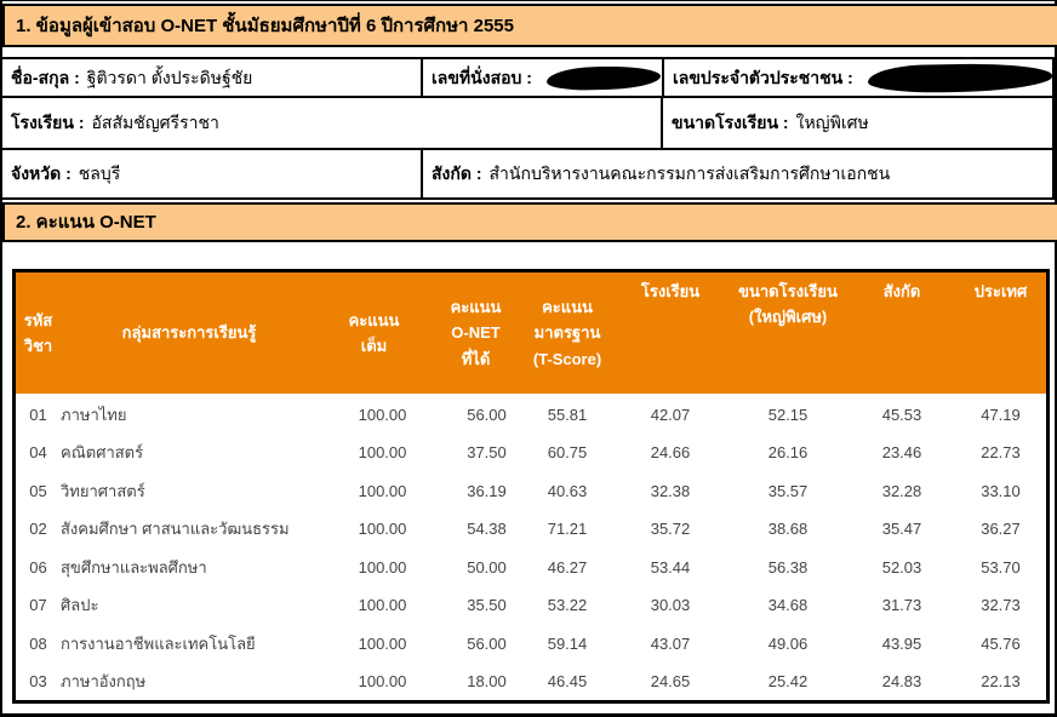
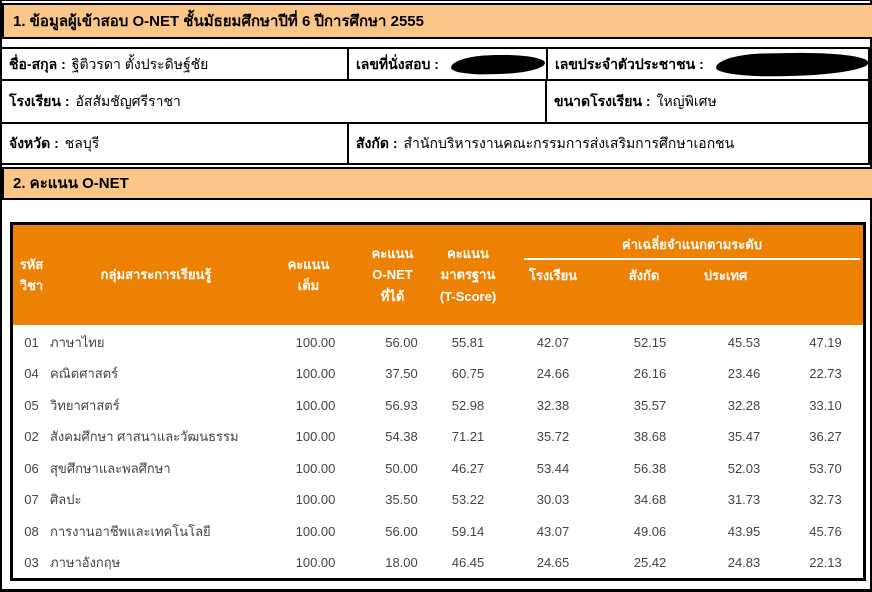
  1. ข้อมูลผู้เข้าสอบ O-NET ชั้นมัธยมศึกษาปีที่ 6 ปีการศึกษา 2555
  ชื่อ-สกุล :
  ฐิติวรดา ตั้งประดิษฐ์ชัย
  เลขที่นั่งสอบ :
  เลขประจำตัวประชาชน :
  โรงเรียน :
  อัสสัมชัญศรีราชา
  ขนาดโรงเรียน :
  ใหญ่พิเศษ
  จังหวัด :
  ชลบุรี
  สังกัด :
  สำนักบริหารงานคณะกรรมการส่งเสริมการศึกษาเอกชน
  2. คะแนน O-NET
  รหัส
  วิชา
  กลุ่มสาระการเรียนรู้
  คะแนน
  เต็ม
  คะแนน
  O-NET
  ที่ได้
  คะแนน
  มาตรฐาน
  (T-Score)
+ ค่าเฉลี่ยจำแนกตามระดับ
  โรงเรียน
- ขนาดโรงเรียน
- (ใหญ่พิเศษ)
  สังกัด
  ประเทศ
  01
  ภาษาไทย
  100.00
  56.00
  55.81
  42.07
  52.15
  45.53
  47.19
  04
  คณิตศาสตร์
  100.00
  37.50
  60.75
  24.66
  26.16
  23.46
  22.73
  05
  วิทยาศาสตร์
  100.00
- 36.19
+ 56.93
- 40.63
+ 52.98
  32.38
  35.57
  32.28
  33.10
  02
  สังคมศึกษา ศาสนาและวัฒนธรรม
  100.00
  54.38
  71.21
  35.72
  38.68
  35.47
  36.27
  06
  สุขศึกษาและพลศึกษา
  100.00
  50.00
  46.27
  53.44
  56.38
  52.03
  53.70
  07
  ศิลปะ
  100.00
  35.50
  53.22
  30.03
  34.68
  31.73
  32.73
  08
  การงานอาชีพและเทคโนโลยี
  100.00
  56.00
  59.14
  43.07
  49.06
  43.95
  45.76
  03
  ภาษาอังกฤษ
  100.00
  18.00
  46.45
  24.65
  25.42
  24.83
  22.13
